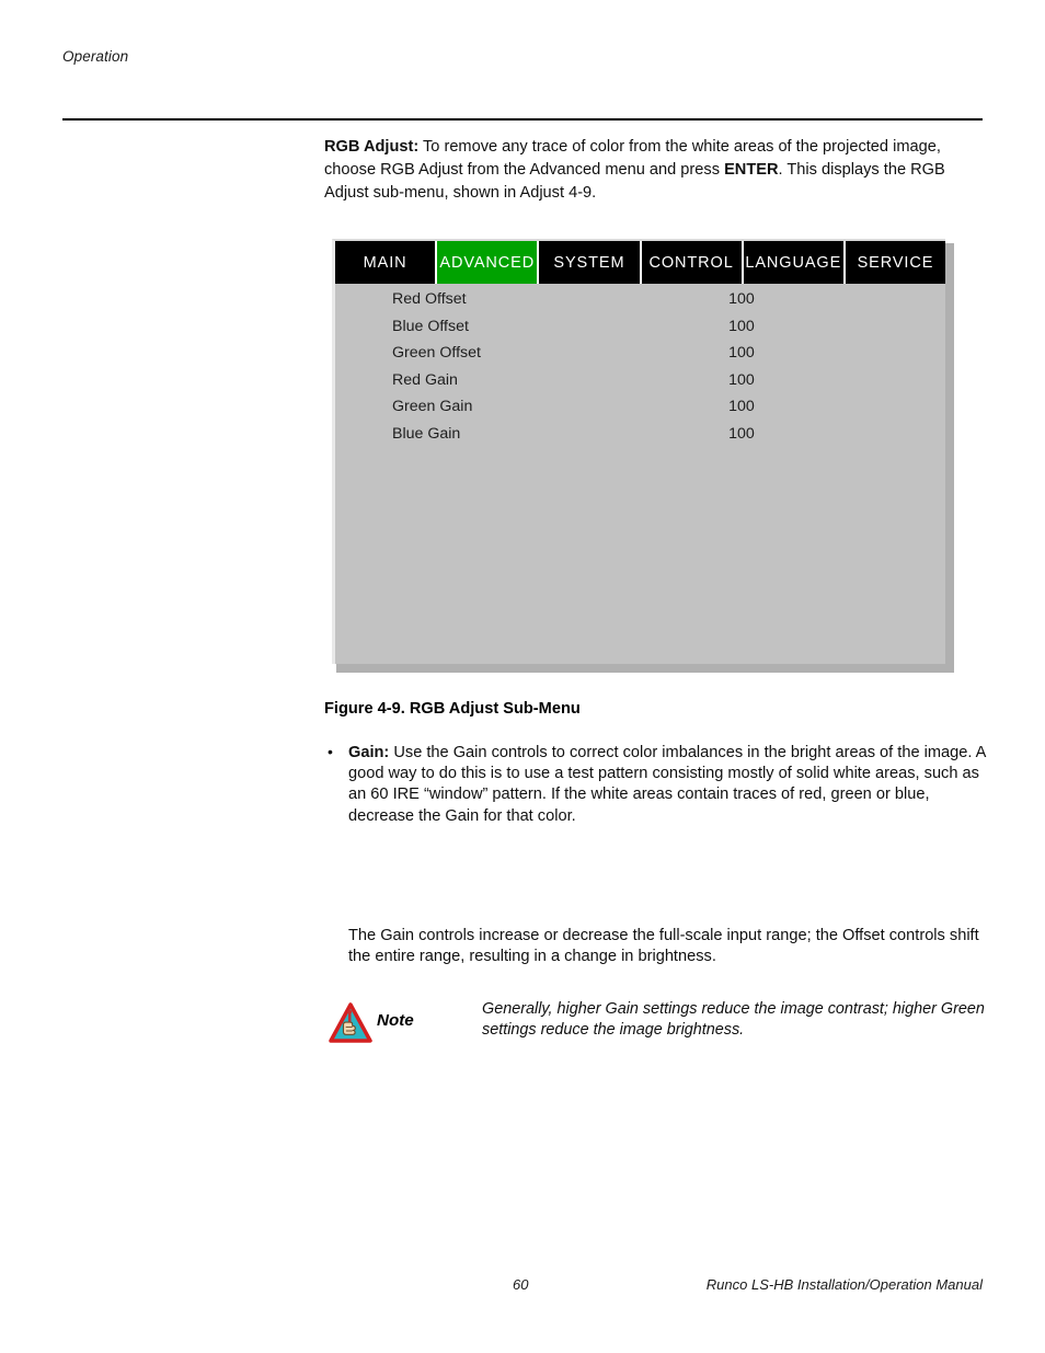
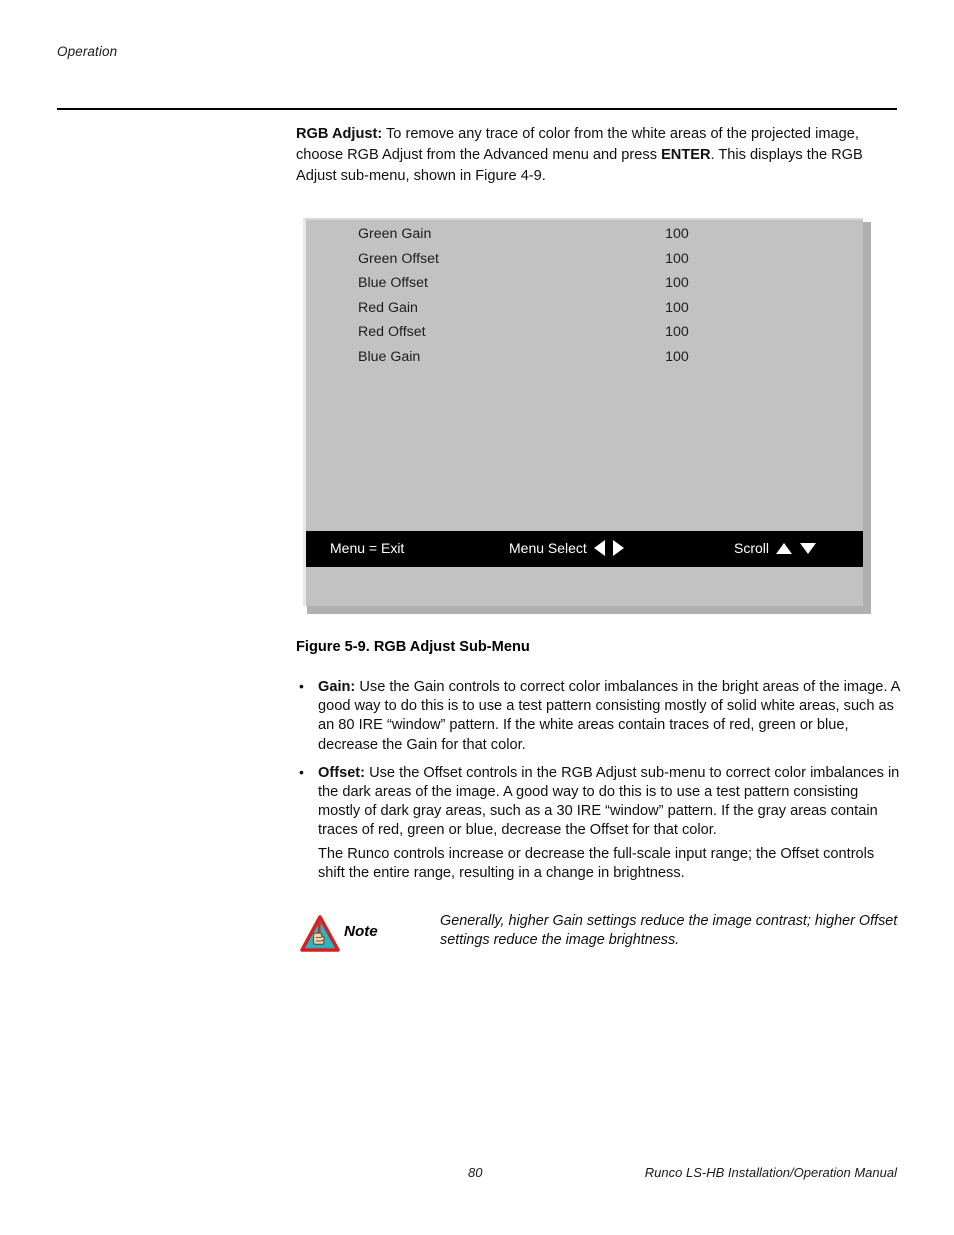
  Operation
- RGB Adjust: To remove any trace of color from the white areas of the projected image, choose RGB Adjust from the Advanced menu and press ENTER. This displays the RGB Adjust sub-menu, shown in Adjust 4-9.
+ RGB Adjust: To remove any trace of color from the white areas of the projected image, choose RGB Adjust from the Advanced menu and press ENTER. This displays the RGB Adjust sub-menu, shown in Figure 4-9.
- MAIN
- ADVANCED
- SYSTEM
- CONTROL
- LANGUAGE
- SERVICE
- Red Offset
+ Green Gain
  100
- Blue Offset
+ Green Offset
  100
- Green Offset
+ Blue Offset
  100
  Red Gain
  100
- Green Gain
+ Red Offset
  100
  Blue Gain
  100
+ Menu = Exit
+ Menu Select
+ Scroll
- Figure 4-9. RGB Adjust Sub-Menu
+ Figure 5-9. RGB Adjust Sub-Menu
- Gain: Use the Gain controls to correct color imbalances in the bright areas of the image. A good way to do this is to use a test pattern consisting mostly of solid white areas, such as an 60 IRE “window” pattern. If the white areas contain traces of red, green or blue, decrease the Gain for that color.
+ Gain: Use the Gain controls to correct color imbalances in the bright areas of the image. A good way to do this is to use a test pattern consisting mostly of solid white areas, such as an 80 IRE “window” pattern. If the white areas contain traces of red, green or blue, decrease the Gain for that color.
+ Offset: Use the Offset controls in the RGB Adjust sub-menu to correct color imbalances in the dark areas of the image. A good way to do this is to use a test pattern consisting mostly of dark gray areas, such as a 30 IRE “window” pattern. If the gray areas contain traces of red, green or blue, decrease the Offset for that color.
- The Gain controls increase or decrease the full-scale input range; the Offset controls shift the entire range, resulting in a change in brightness.
+ The Runco controls increase or decrease the full-scale input range; the Offset controls shift the entire range, resulting in a change in brightness.
  Note
- Generally, higher Gain settings reduce the image contrast; higher Green settings reduce the image brightness.
+ Generally, higher Gain settings reduce the image contrast; higher Offset settings reduce the image brightness.
- 60
+ 80
  Runco LS-HB Installation/Operation Manual
